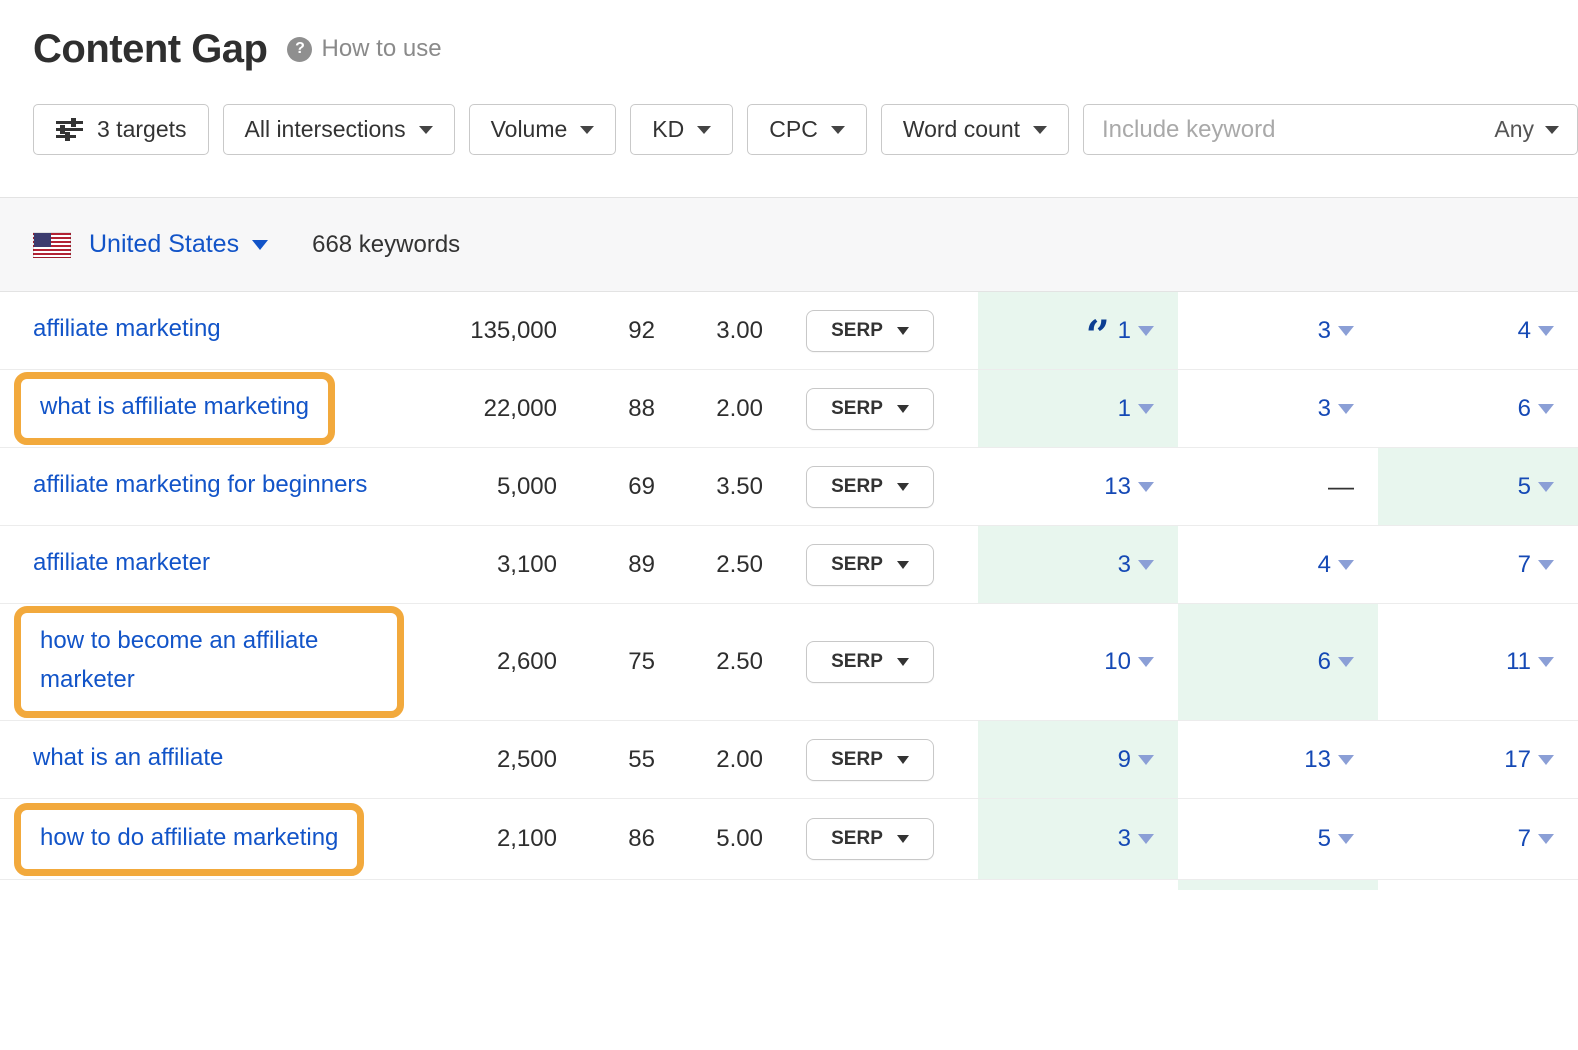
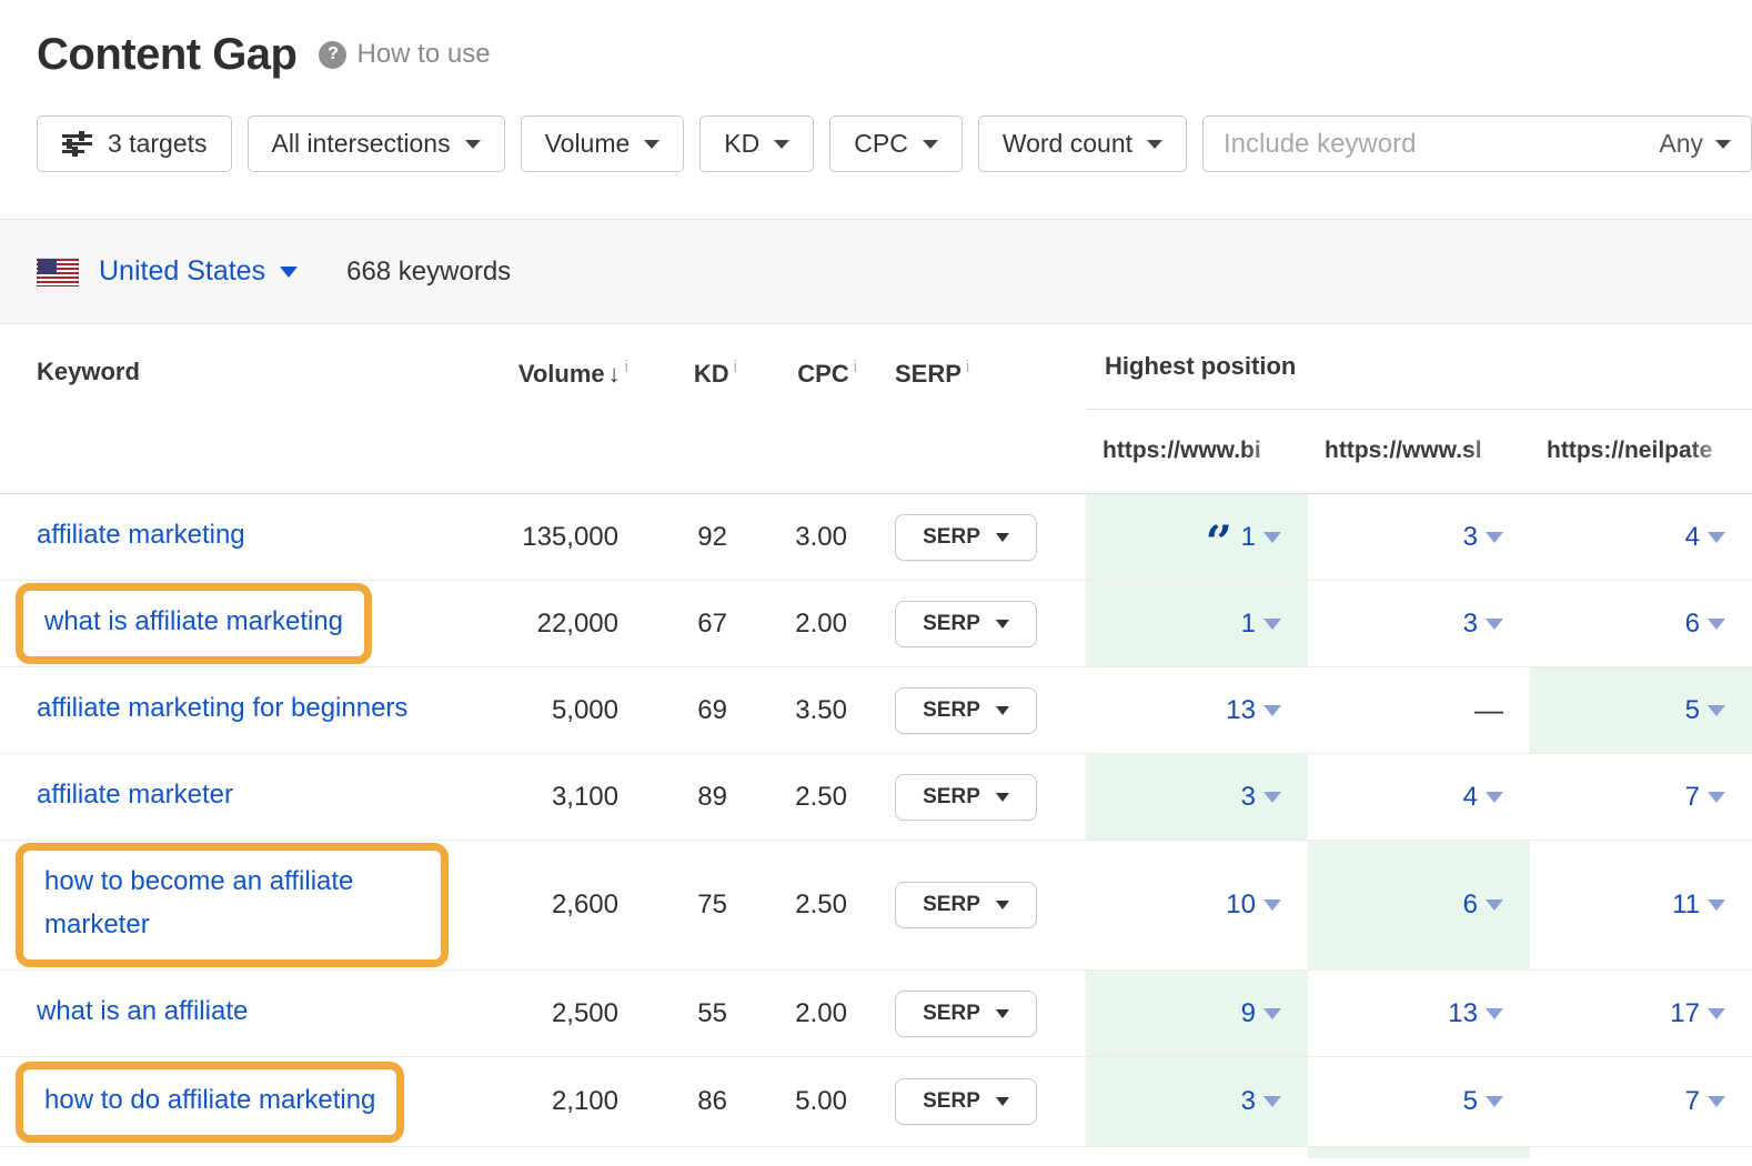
  Content Gap
  ?
  How to use
  3 targets
  All intersections
  Volume
  KD
  CPC
  Word count
  Include keyword
  Any
  United States
  668 keywords
+ Keyword
+ Volume↓ i
+ KD i
+ CPC i
+ SERP i
+ Highest position
+ https://www.bi
+ https://www.sl
+ https://neilpate
  affiliate marketing
  135,000
  92
  3.00
  SERP
  ‘’
  1
  3
  4
  what is affiliate marketing
  22,000
- 88
+ 67
  2.00
  SERP
  1
  3
  6
  affiliate marketing for beginners
  5,000
  69
  3.50
  SERP
  13
  —
  5
  affiliate marketer
  3,100
  89
  2.50
  SERP
  3
  4
  7
  how to become an affiliate marketer
  2,600
  75
  2.50
  SERP
  10
  6
  11
  what is an affiliate
  2,500
  55
  2.00
  SERP
  9
  13
  17
  how to do affiliate marketing
  2,100
  86
  5.00
  SERP
  3
  5
  7
